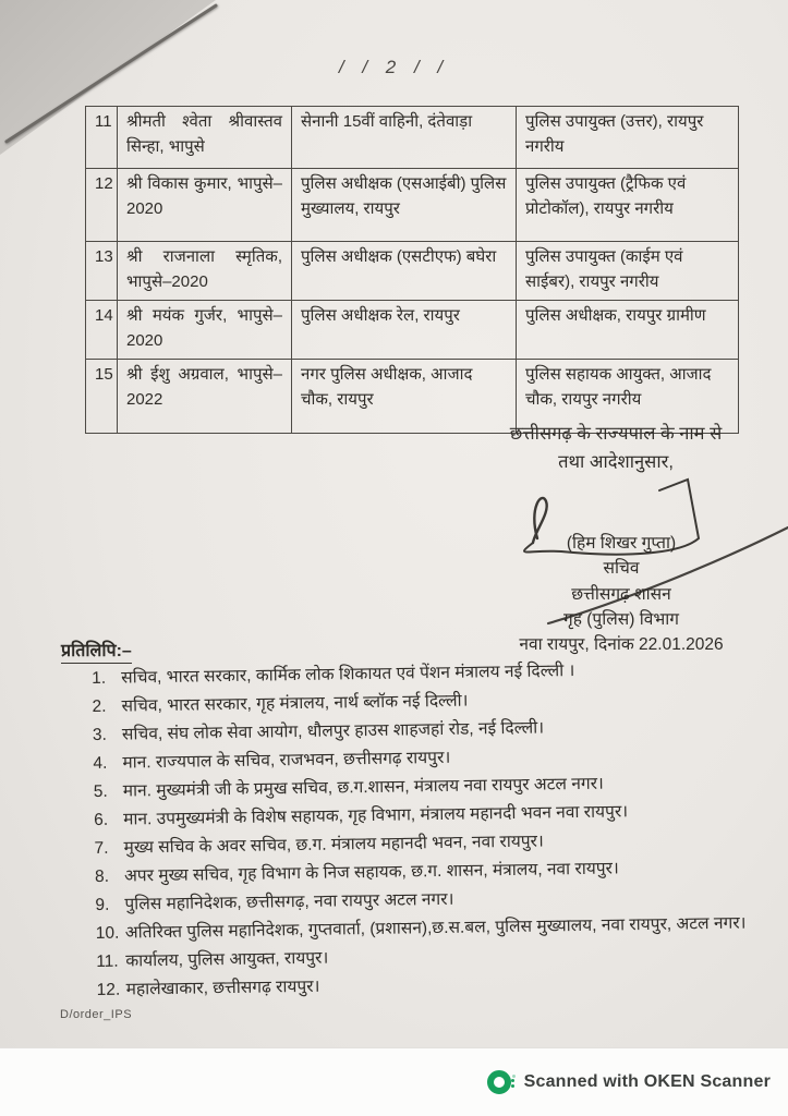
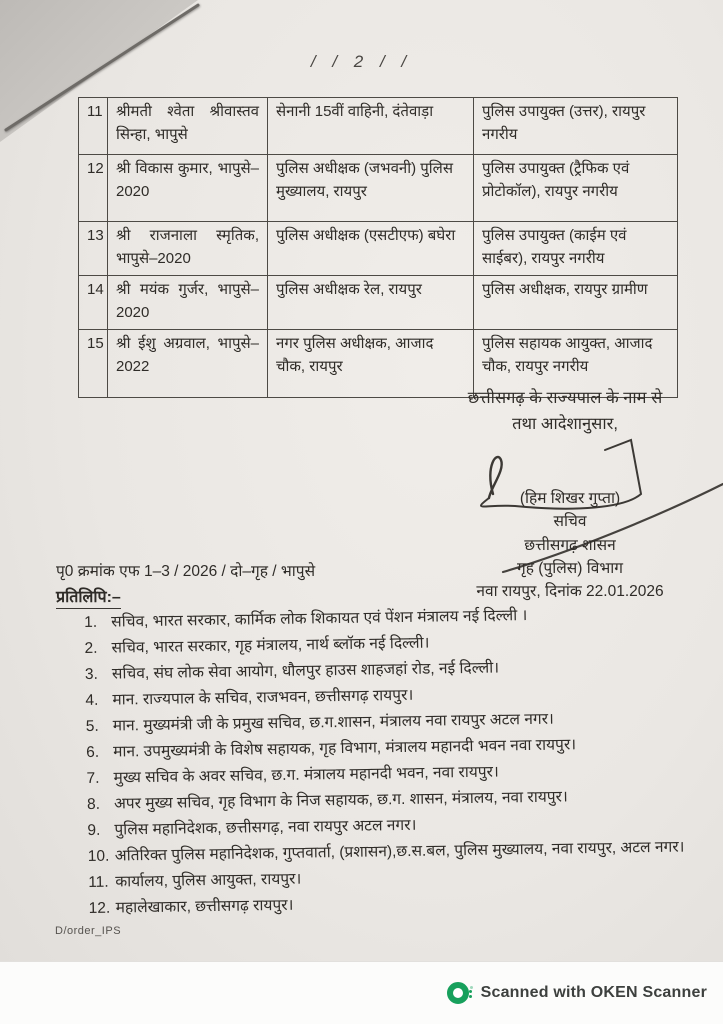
  / / 2 / /
  11	श्रीमती श्वेता श्रीवास्तव सिन्हा, भापुसे	सेनानी 15वीं वाहिनी, दंतेवाड़ा	पुलिस उपायुक्त (उत्तर), रायपुर नगरीय
- 12	श्री विकास कुमार, भापुसे–2020	पुलिस अधीक्षक (एसआईबी) पुलिस मुख्यालय, रायपुर	पुलिस उपायुक्त (ट्रैफिक एवं प्रोटोकॉल), रायपुर नगरीय
+ 12	श्री विकास कुमार, भापुसे–2020	पुलिस अधीक्षक (जभवनी) पुलिस मुख्यालय, रायपुर	पुलिस उपायुक्त (ट्रैफिक एवं प्रोटोकॉल), रायपुर नगरीय
  13	श्री राजनाला स्मृतिक, भापुसे–2020	पुलिस अधीक्षक (एसटीएफ) बघेरा	पुलिस उपायुक्त (काईम एवं साईबर), रायपुर नगरीय
  14	श्री मयंक गुर्जर, भापुसे–2020	पुलिस अधीक्षक रेल, रायपुर	पुलिस अधीक्षक, रायपुर ग्रामीण
  15	श्री ईशु अग्रवाल, भापुसे–2022	नगर पुलिस अधीक्षक, आजाद चौक, रायपुर	पुलिस सहायक आयुक्त, आजाद चौक, रायपुर नगरीय
  छत्तीसगढ़ के राज्यपाल के नाम से
  तथा आदेशानुसार,
  (हिम शिखर गुप्ता)
  सचिव
  छत्तीसगढ़ शासन
  गृह (पुलिस) विभाग
  नवा रायपुर, दिनांक 22.01.2026
+ पृ0 क्रमांक एफ 1–3 / 2026 / दो–गृह / भापुसे
  प्रतिलिपि:–
  1.
  सचिव, भारत सरकार, कार्मिक लोक शिकायत एवं पेंशन मंत्रालय नई दिल्ली ।
  2.
  सचिव, भारत सरकार, गृह मंत्रालय, नार्थ ब्लॉक नई दिल्ली।
  3.
  सचिव, संघ लोक सेवा आयोग, धौलपुर हाउस शाहजहां रोड, नई दिल्ली।
  4.
  मान. राज्यपाल के सचिव, राजभवन, छत्तीसगढ़ रायपुर।
  5.
  मान. मुख्यमंत्री जी के प्रमुख सचिव, छ.ग.शासन, मंत्रालय नवा रायपुर अटल नगर।
  6.
  मान. उपमुख्यमंत्री के विशेष सहायक, गृह विभाग, मंत्रालय महानदी भवन नवा रायपुर।
  7.
  मुख्य सचिव के अवर सचिव, छ.ग. मंत्रालय महानदी भवन, नवा रायपुर।
  8.
  अपर मुख्य सचिव, गृह विभाग के निज सहायक, छ.ग. शासन, मंत्रालय, नवा रायपुर।
  9.
  पुलिस महानिदेशक, छत्तीसगढ़, नवा रायपुर अटल नगर।
  10.
  अतिरिक्त पुलिस महानिदेशक, गुप्तवार्ता, (प्रशासन),छ.स.बल, पुलिस मुख्यालय, नवा रायपुर, अटल नगर।
  11.
  कार्यालय, पुलिस आयुक्त, रायपुर।
  12.
  महालेखाकार, छत्तीसगढ़ रायपुर।
  D/order_IPS
  Scanned with OKEN Scanner
